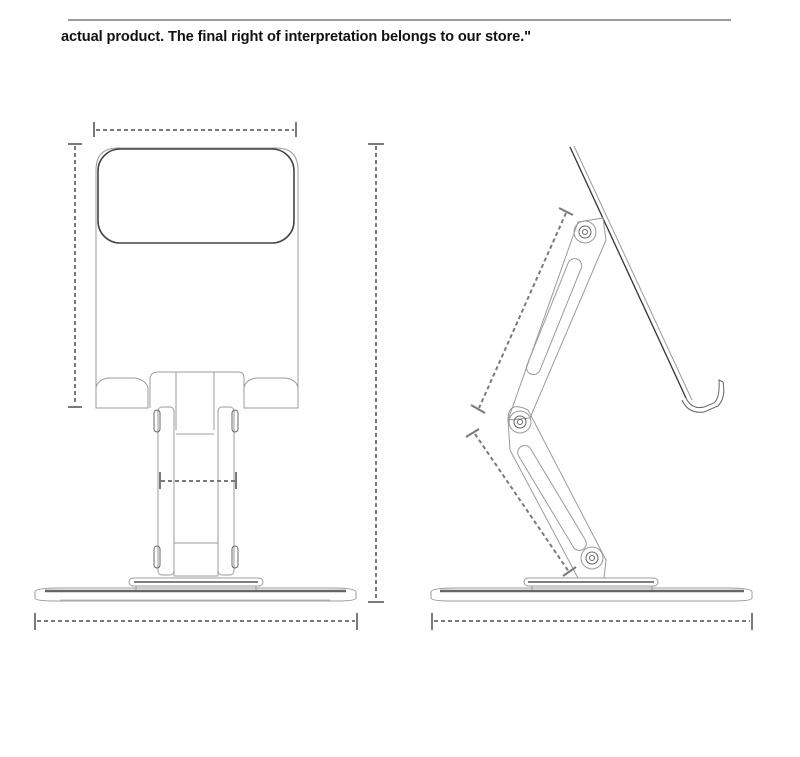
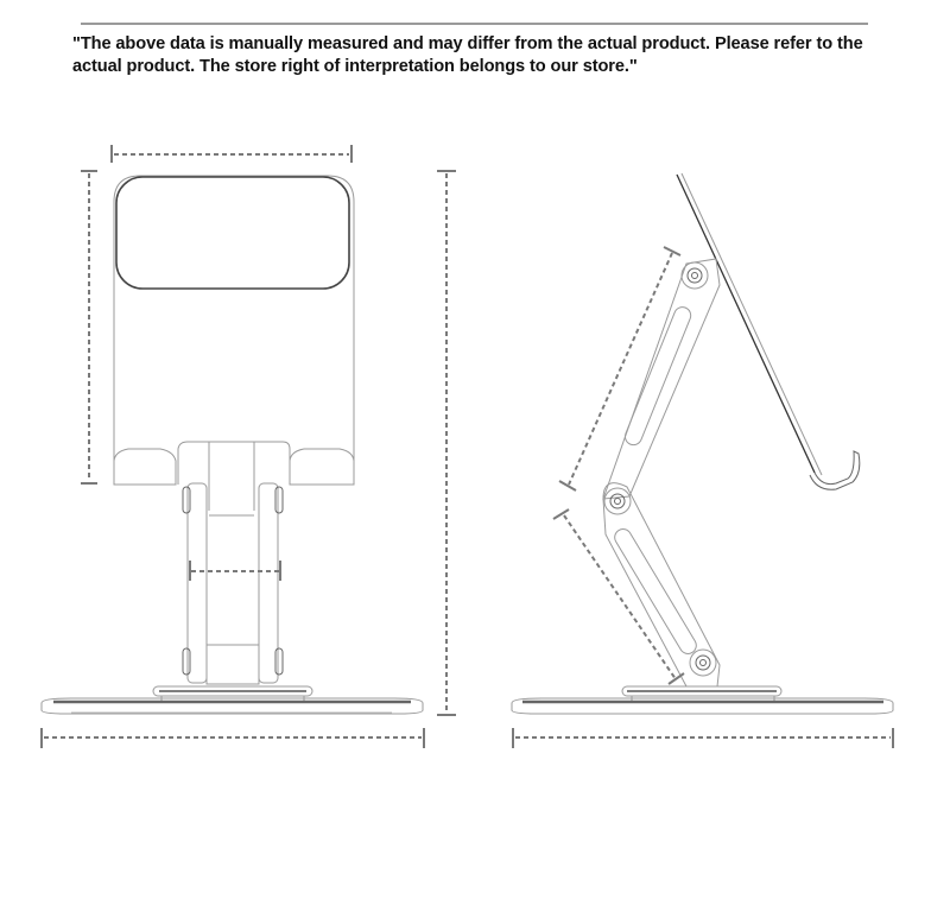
+ "The above data is manually measured and may differ from the actual product. Please refer to the
- actual product. The final right of interpretation belongs to our store."
+ actual product. The store right of interpretation belongs to our store."
